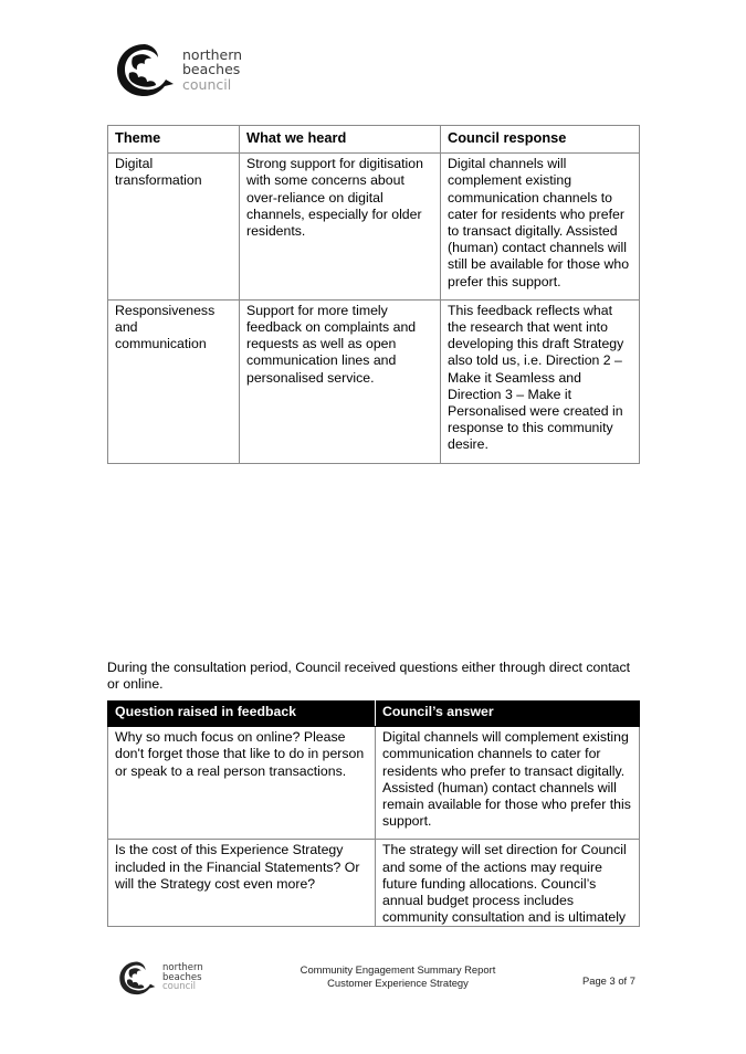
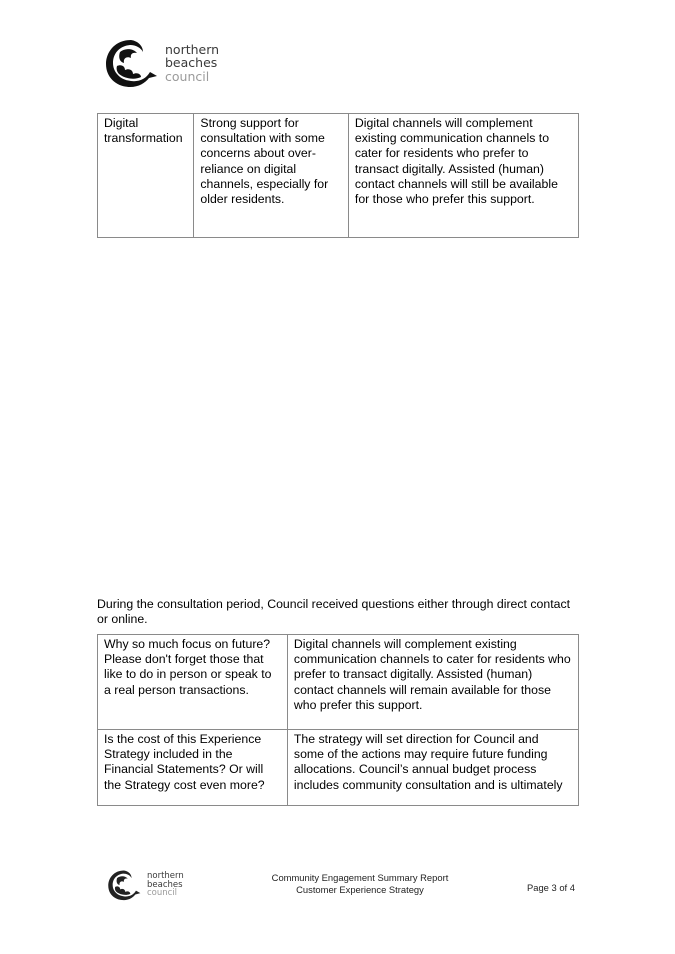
  northern
  beaches
  council
- Theme	What we heard	Council response
- Digital transformation	Strong support for digitisation with some concerns about over-reliance on digital channels, especially for older residents.	Digital channels will complement existing communication channels to cater for residents who prefer to transact digitally. Assisted (human) contact channels will still be available for those who prefer this support.
+ Digital transformation	Strong support for consultation with some concerns about over-reliance on digital channels, especially for older residents.	Digital channels will complement existing communication channels to cater for residents who prefer to transact digitally. Assisted (human) contact channels will still be available for those who prefer this support.
- Responsiveness and communication	Support for more timely feedback on complaints and requests as well as open communication lines and personalised service.	This feedback reflects what the research that went into developing this draft Strategy also told us, i.e. Direction 2 – Make it Seamless and Direction 3 – Make it Personalised were created in response to this community desire.
  During the consultation period, Council received questions either through direct contact or online.
- Question raised in feedback	Council’s answer
- Why so much focus on online? Please don't forget those that like to do in person or speak to a real person transactions.	Digital channels will complement existing communication channels to cater for residents who prefer to transact digitally. Assisted (human) contact channels will remain available for those who prefer this support.
+ Why so much focus on future? Please don't forget those that like to do in person or speak to a real person transactions.	Digital channels will complement existing communication channels to cater for residents who prefer to transact digitally. Assisted (human) contact channels will remain available for those who prefer this support.
  Is the cost of this Experience Strategy included in the Financial Statements? Or will the Strategy cost even more?	The strategy will set direction for Council and some of the actions may require future funding allocations. Council’s annual budget process includes community consultation and is ultimately
  northern
  beaches
  council
  Community Engagement Summary Report
  Customer Experience Strategy
- Page 3 of 7
+ Page 3 of 4
